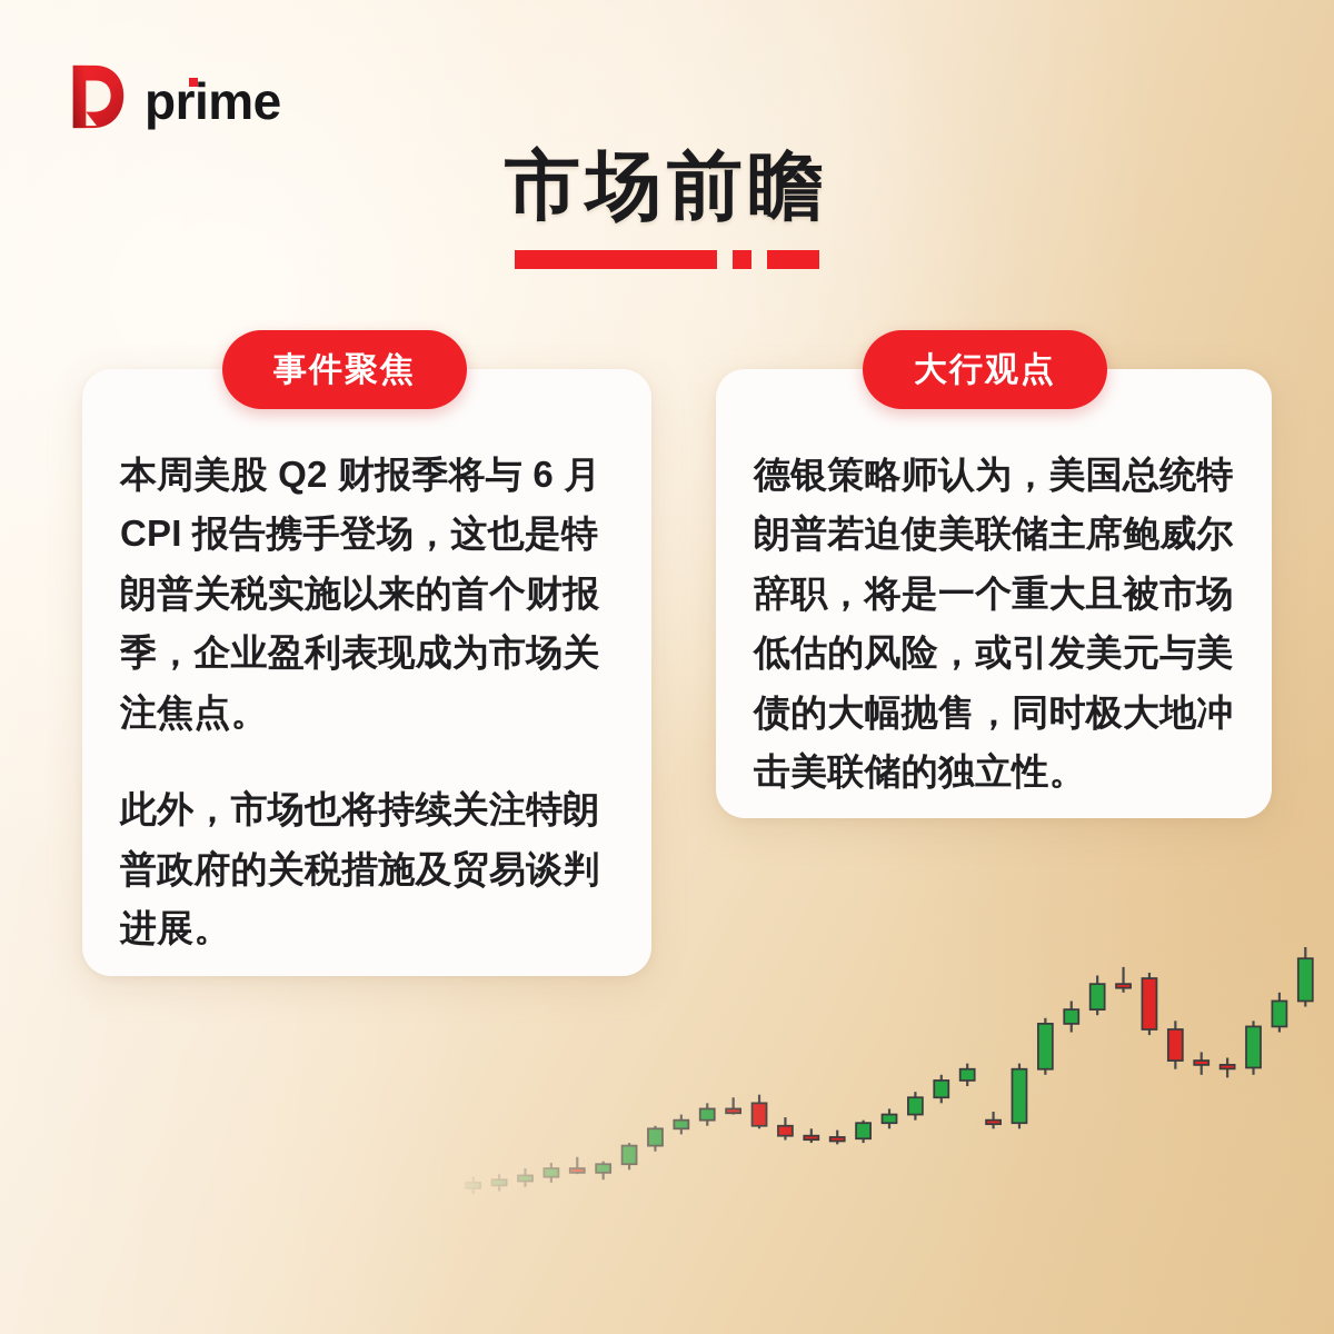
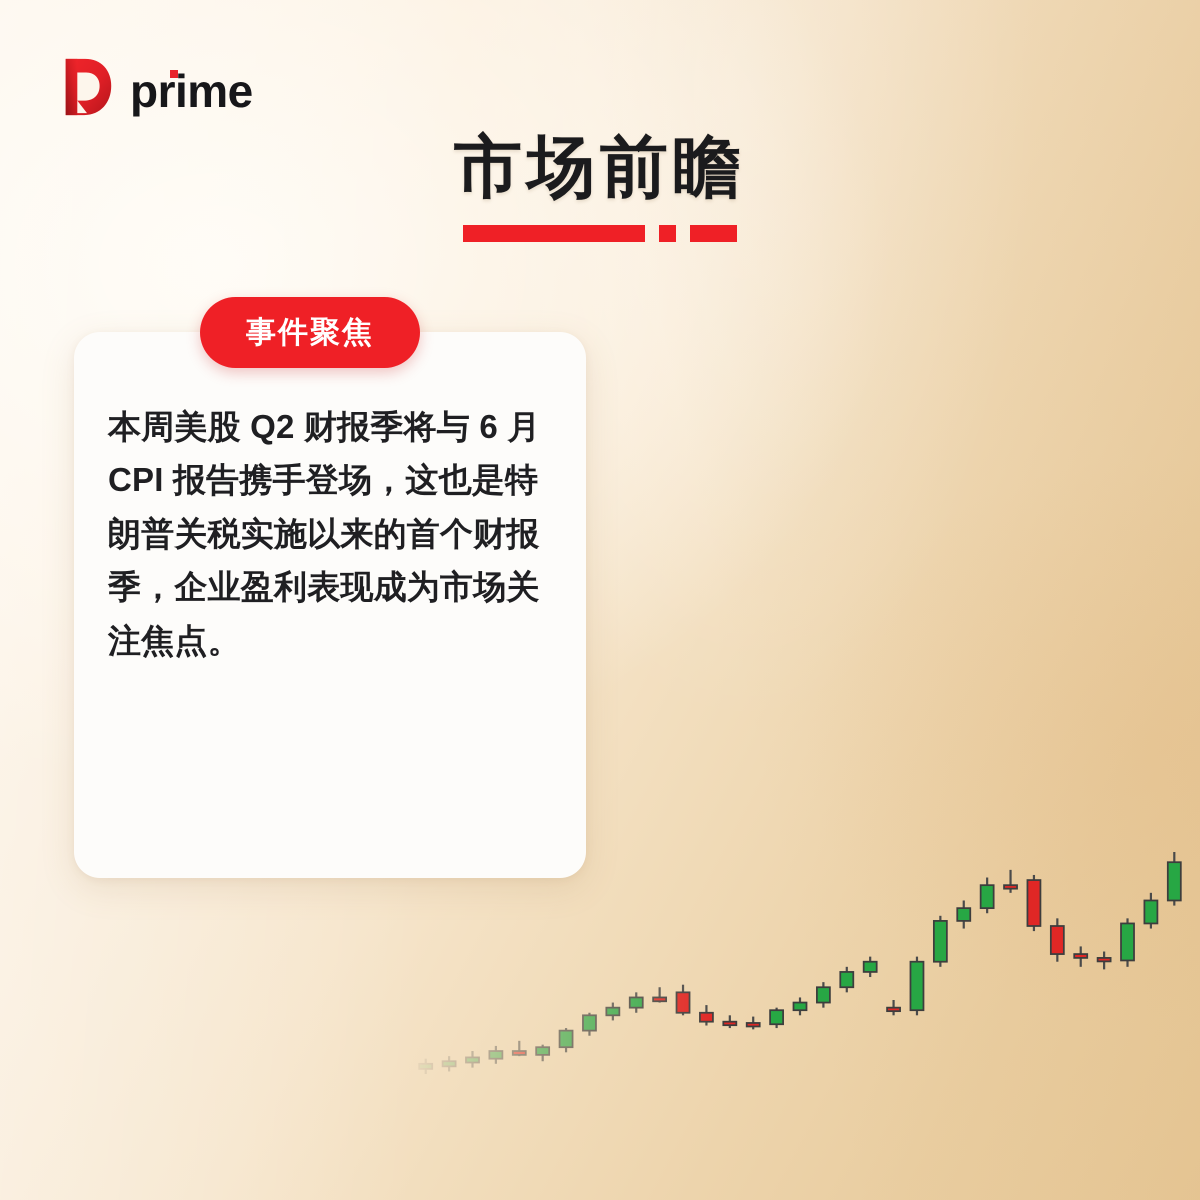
  prime
  市场前瞻
  事件聚焦
  本周美股 Q2 财报季将与 6 月 CPI 报告携手登场，这也是特朗普关税实施以来的首个财报季，企业盈利表现成为市场关注焦点。
- 此外，市场也将持续关注特朗普政府的关税措施及贸易谈判进展。
- 大行观点
- 德银策略师认为，美国总统特朗普若迫使美联储主席鲍威尔辞职，将是一个重大且被市场低估的风险，或引发美元与美债的大幅抛售，同时极大地冲击美联储的独立性。
